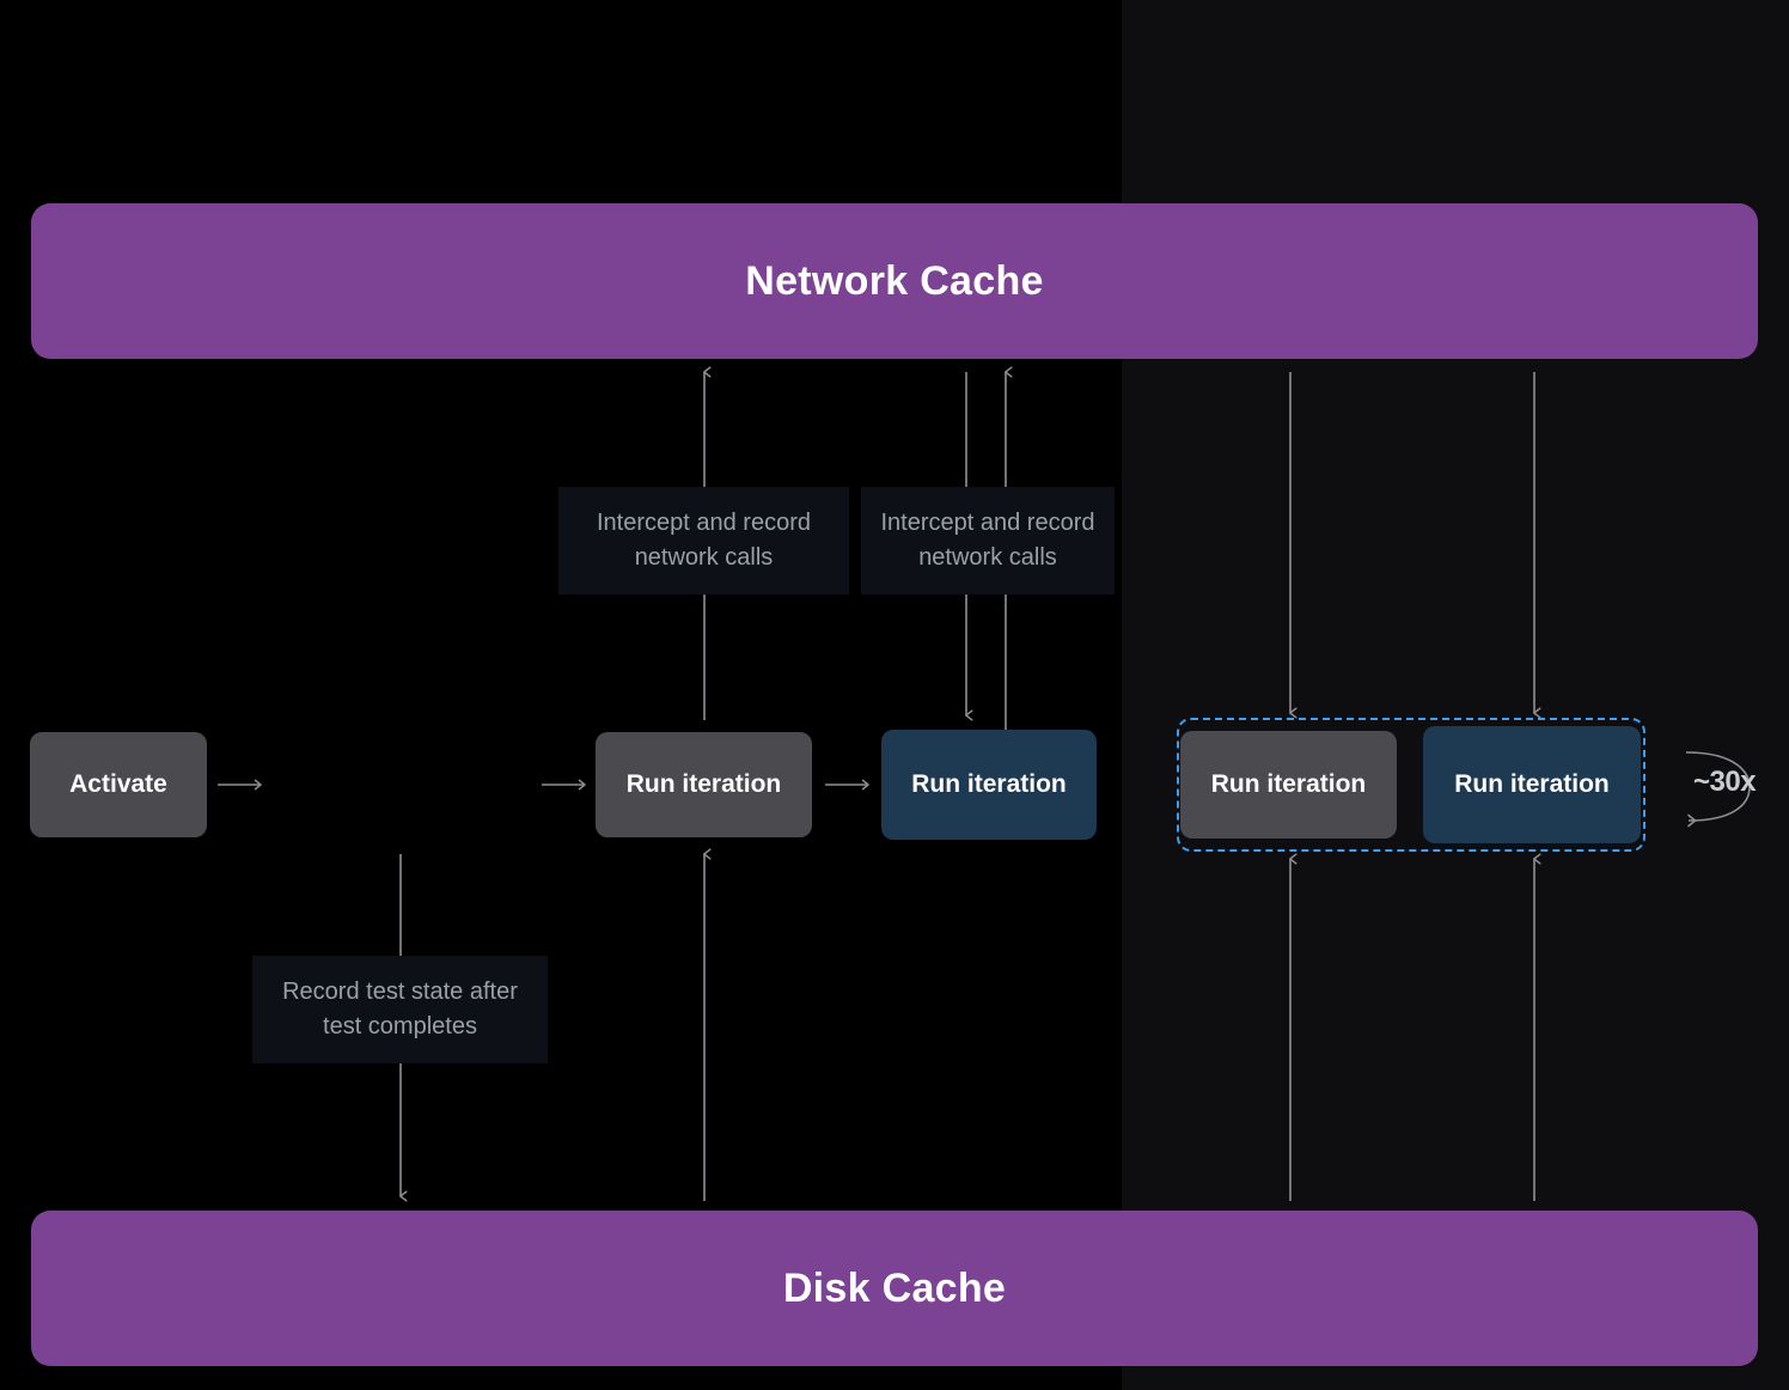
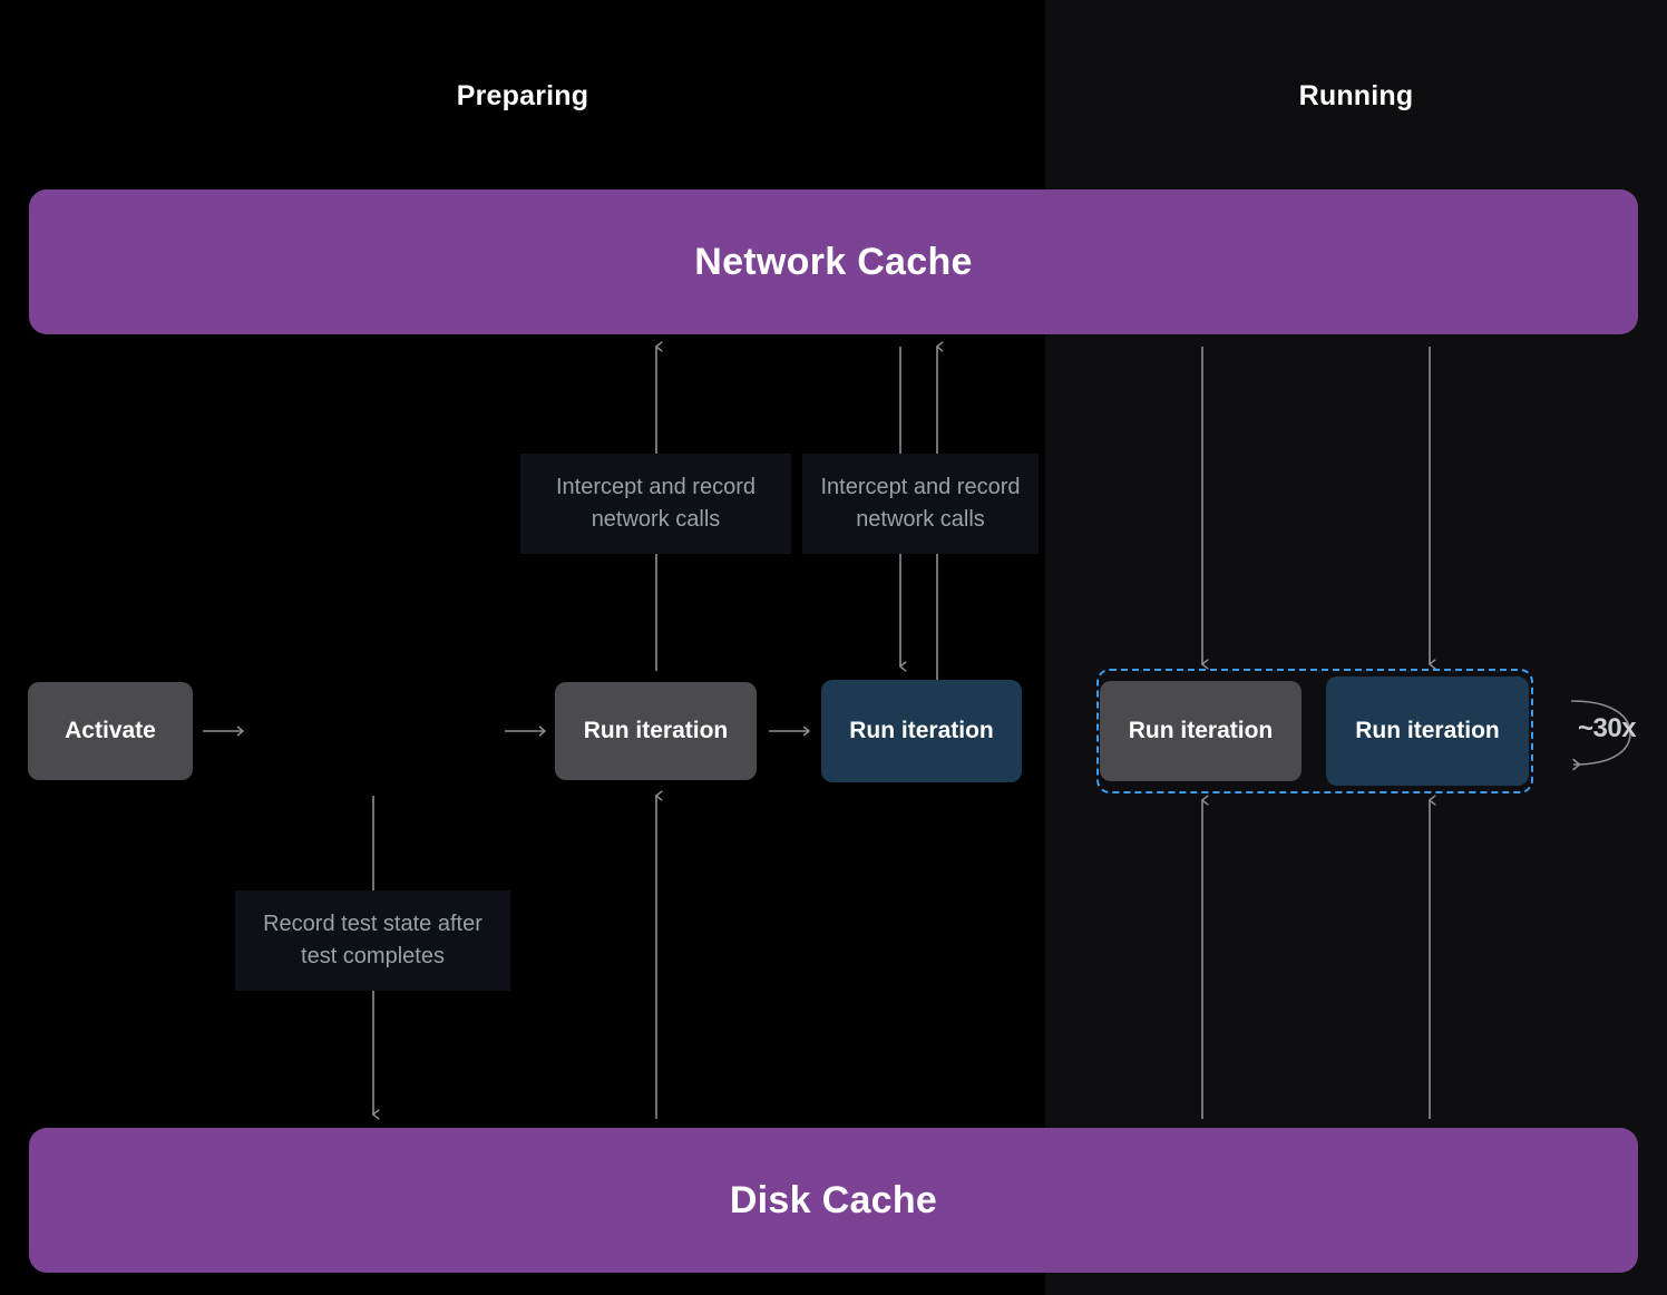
+ Preparing
+ Running
  Network Cache
  Disk Cache
  Activate
  Run iteration
  Run iteration
  Run iteration
  Run iteration
  Intercept and record network calls
  Intercept and record network calls
  Record test state after test completes
  ~30x
